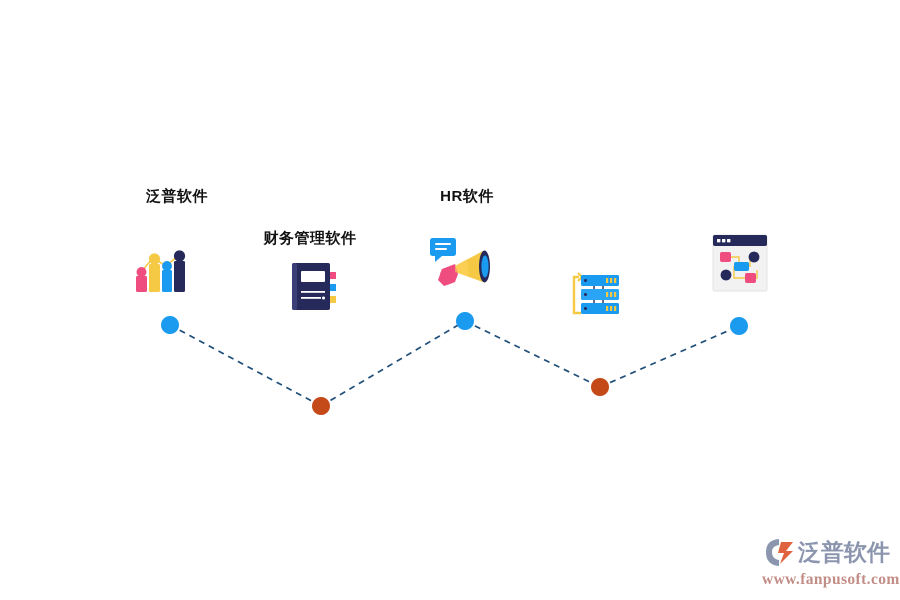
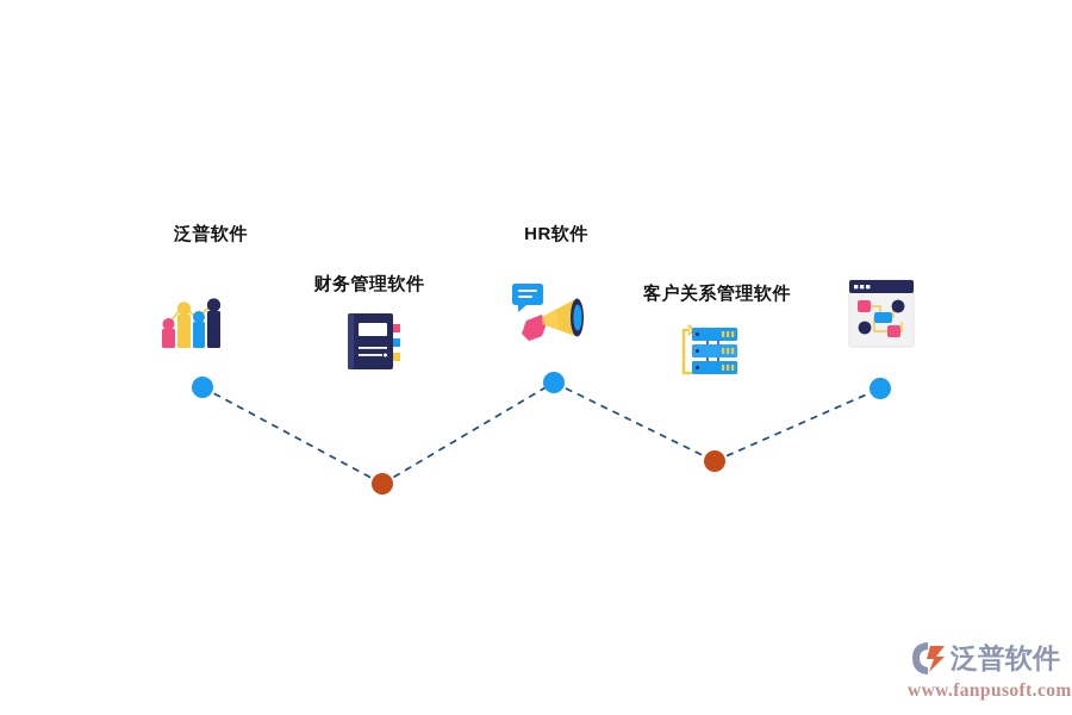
  泛普软件
  财务管理软件
  HR软件
+ 客户关系管理软件
  泛普软件
  www.fanpusoft.com
